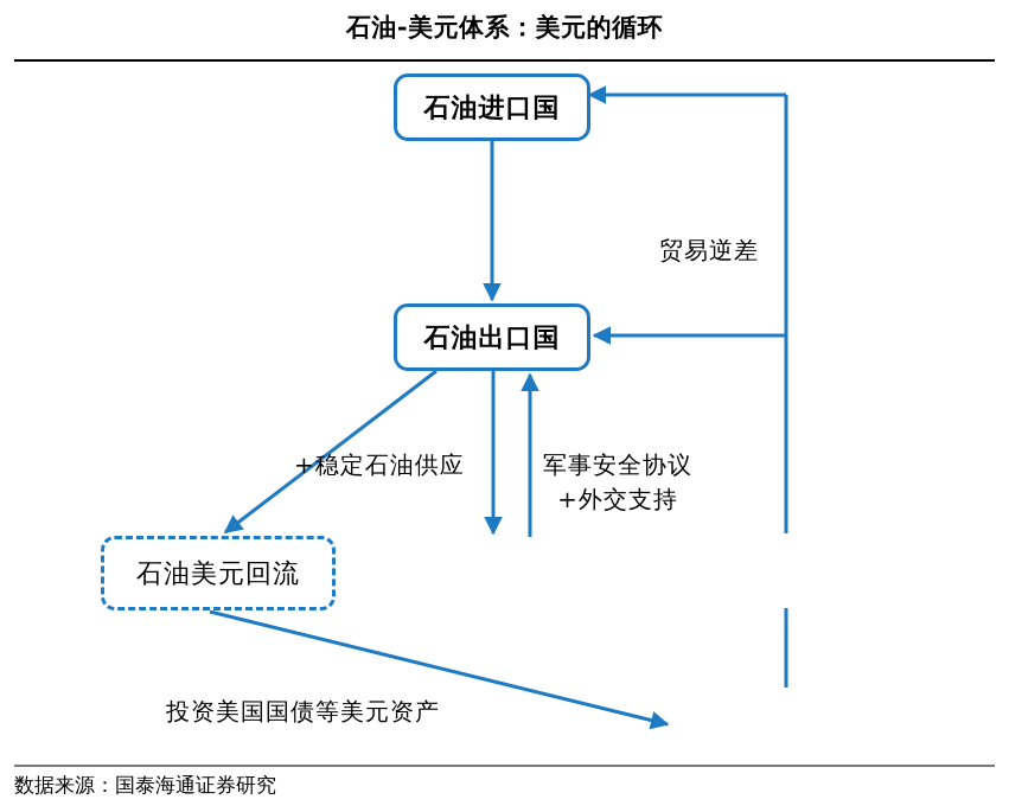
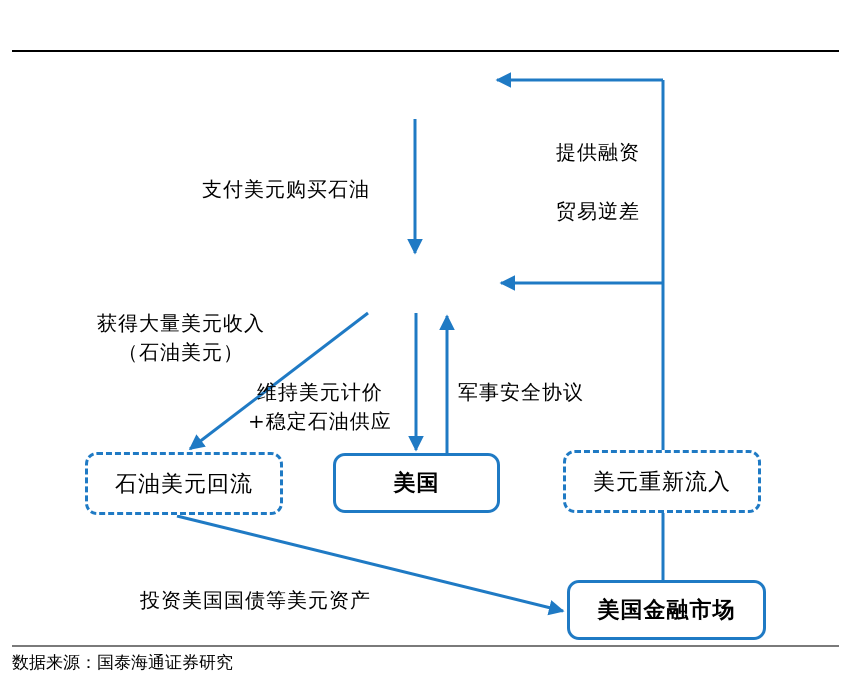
- 石油-美元体系：美元的循环
- 石油进口国
- 石油出口国
  石油美元回流
+ 美国
+ 美元重新流入
+ 美国金融市场
+ 支付美元购买石油
+ 提供融资
  贸易逆差
+ 获得大量美元收入
+ （石油美元）
+ 维持美元计价
  +稳定石油供应
  军事安全协议
- +外交支持
  投资美国国债等美元资产
  数据来源：国泰海通证券研究
